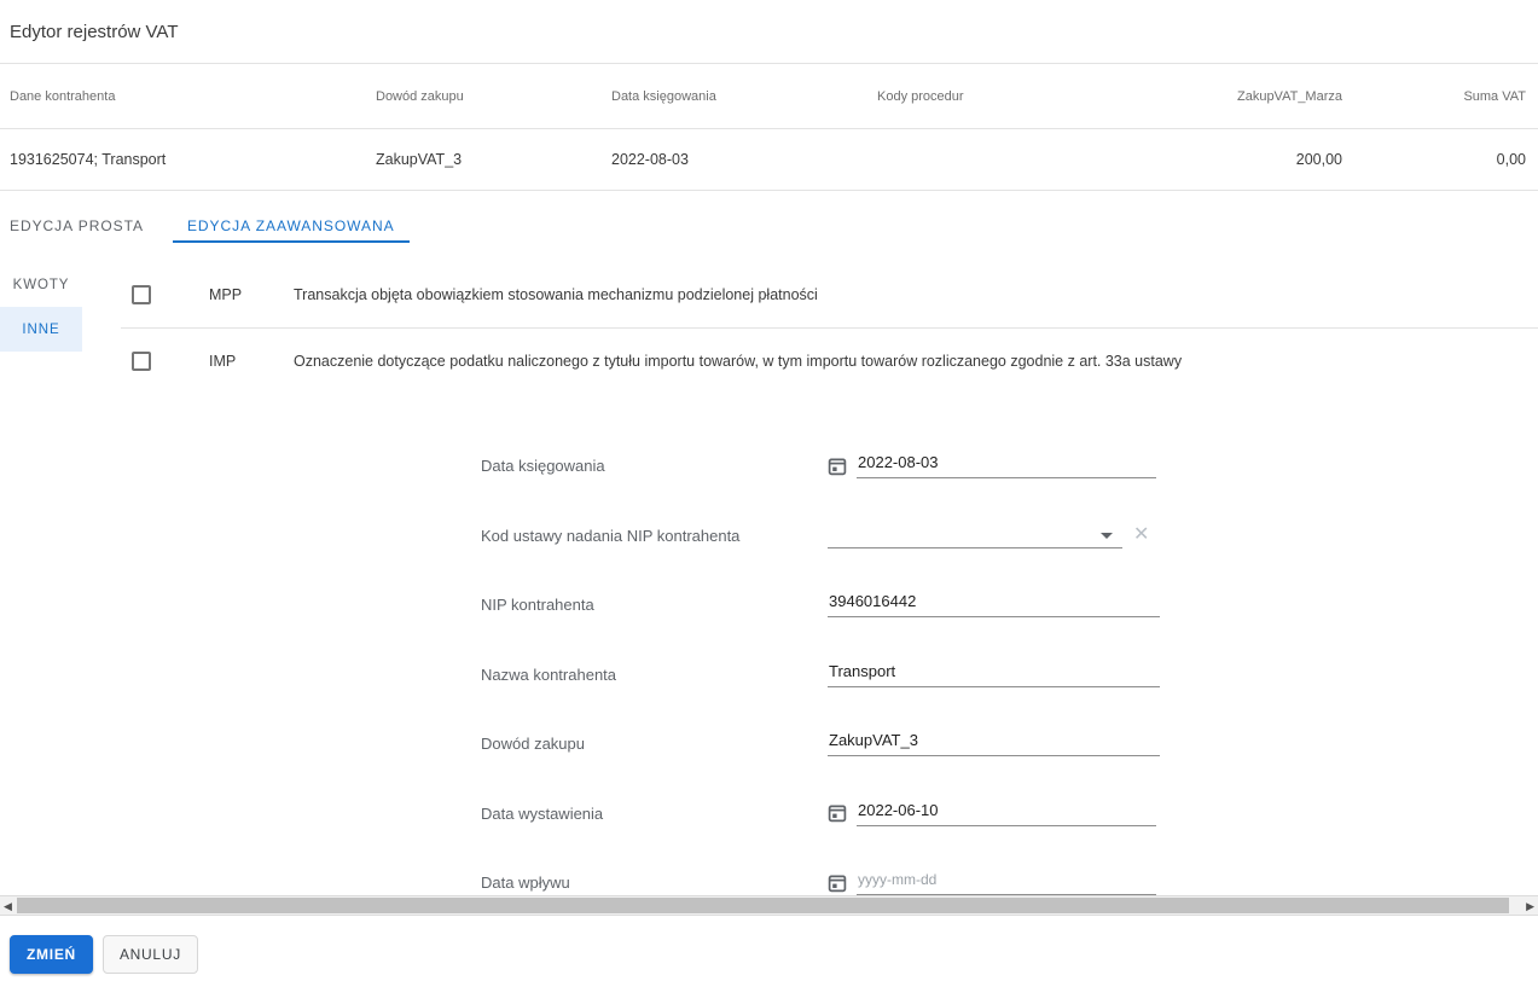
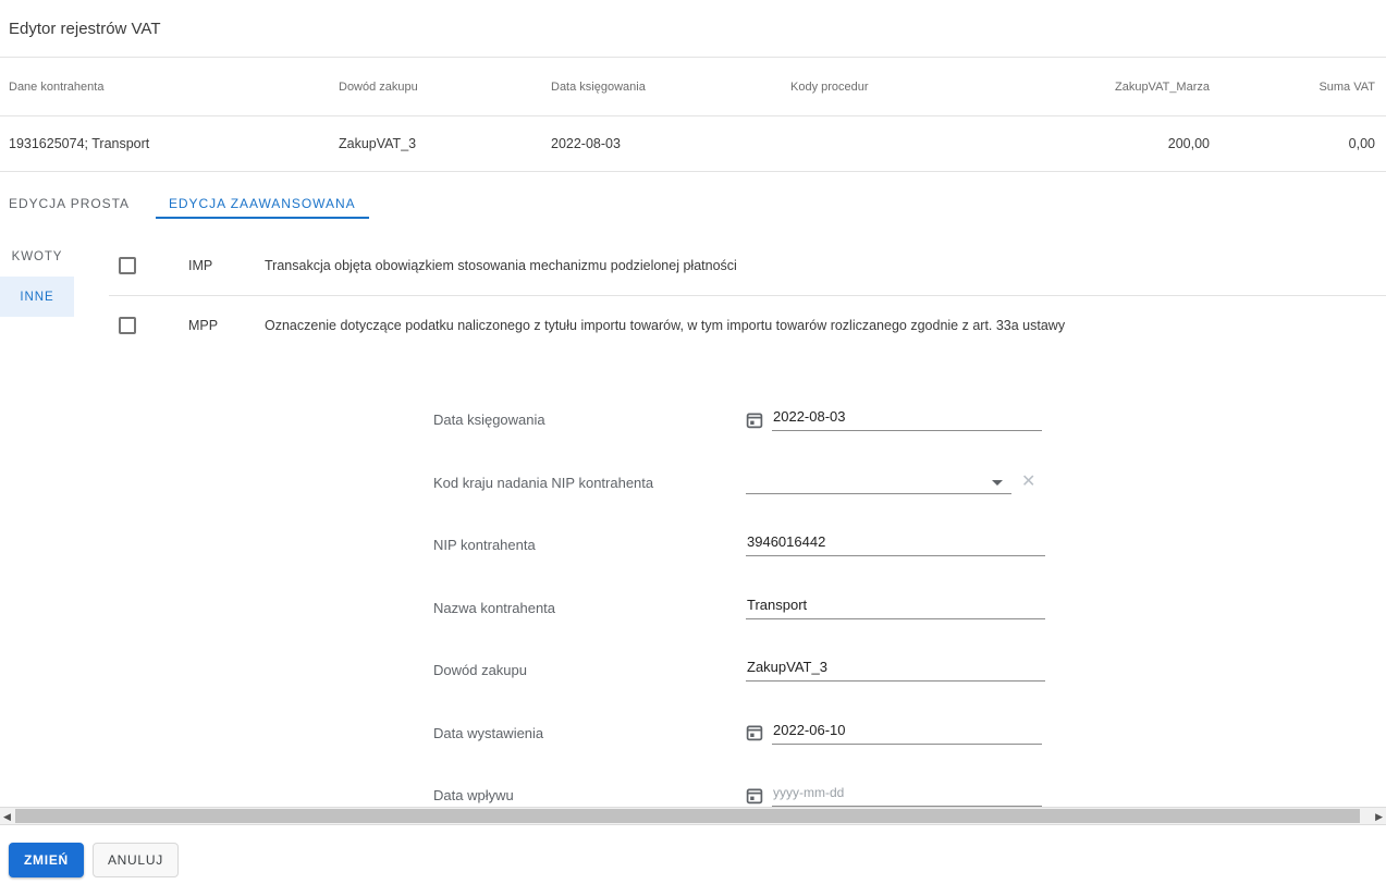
  Edytor rejestrów VAT
  Dane kontrahenta
  Dowód zakupu
  Data księgowania
  Kody procedur
  ZakupVAT_Marza
  Suma VAT
  1931625074; Transport
  ZakupVAT_3
  2022-08-03
  200,00
  0,00
  EDYCJA PROSTA
  EDYCJA ZAAWANSOWANA
  KWOTY
  INNE
- MPP
+ IMP
  Transakcja objęta obowiązkiem stosowania mechanizmu podzielonej płatności
- IMP
+ MPP
  Oznaczenie dotyczące podatku naliczonego z tytułu importu towarów, w tym importu towarów rozliczanego zgodnie z art. 33a ustawy
  Data księgowania
  2022-08-03
- Kod ustawy nadania NIP kontrahenta
+ Kod kraju nadania NIP kontrahenta
  ✕
  NIP kontrahenta
  3946016442
  Nazwa kontrahenta
  Transport
  Dowód zakupu
  ZakupVAT_3
  Data wystawienia
  2022-06-10
  Data wpływu
  yyyy-mm-dd
  ◀
  ▶
  ZMIEŃ
  ANULUJ
